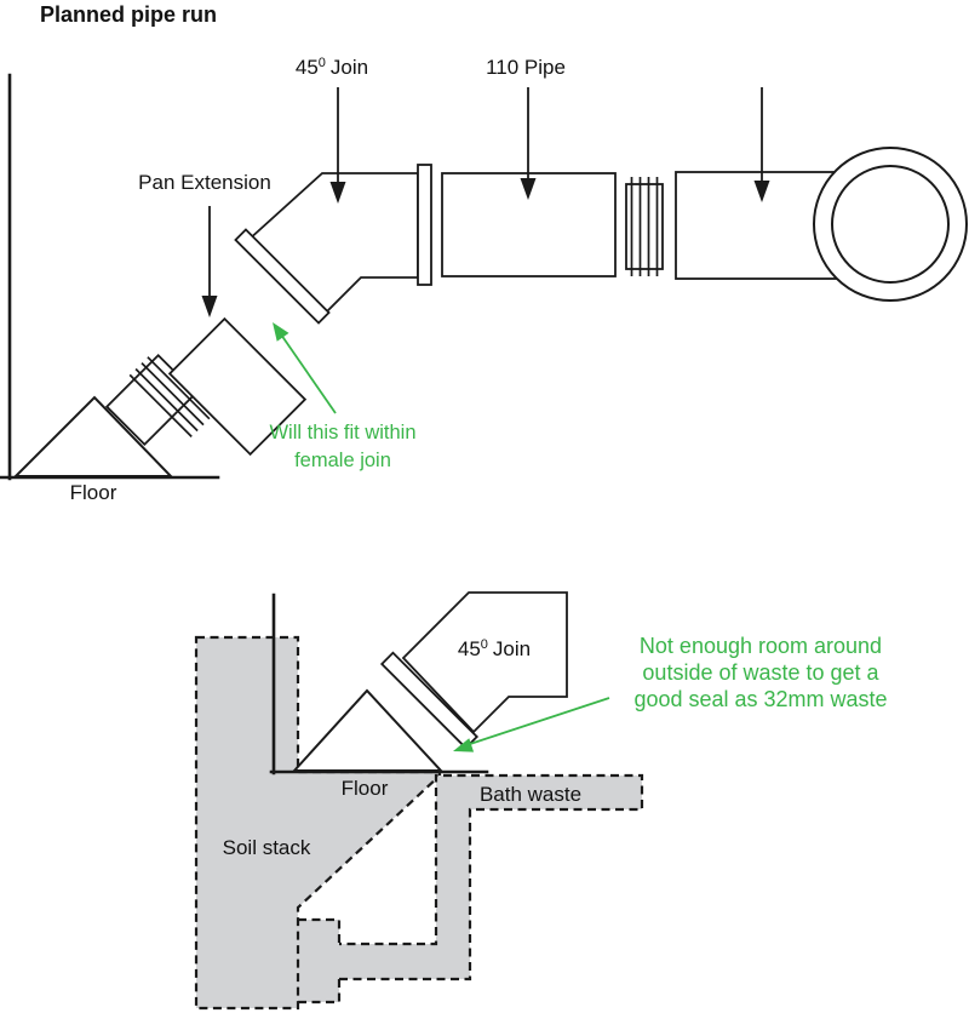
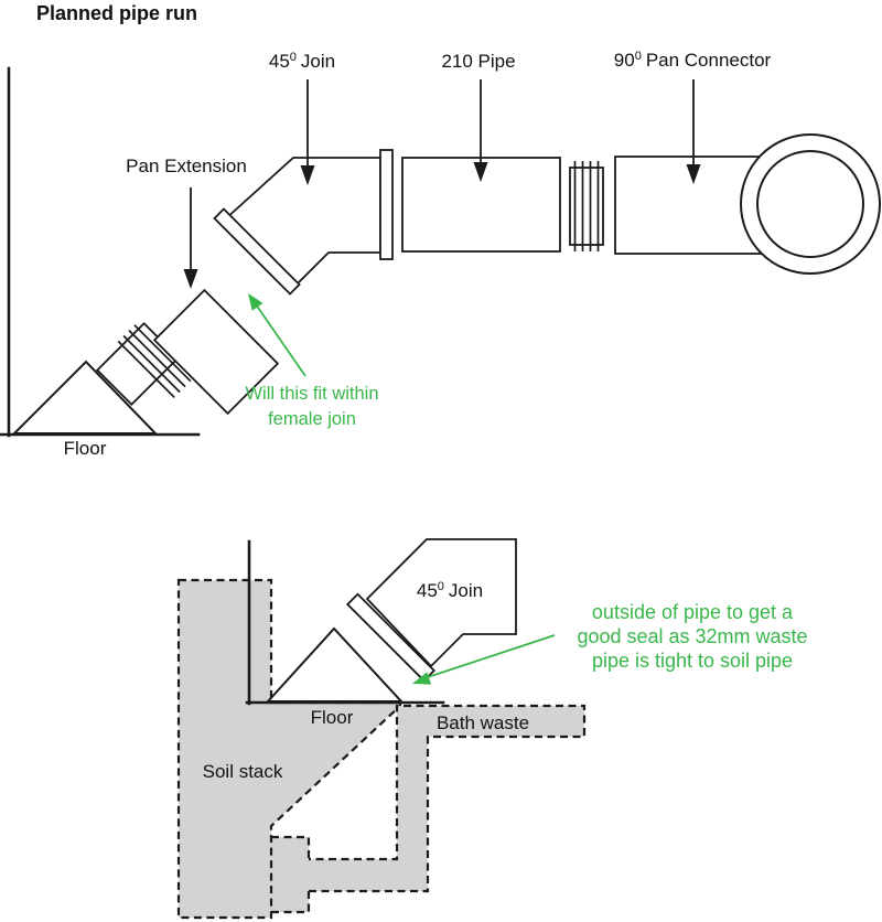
  Planned pipe run
  Floor
  450 Join
- 110 Pipe
+ 210 Pipe
+ 900 Pan Connector
  Pan Extension
  Will this fit within
  female join
  450 Join
  Floor
  Soil stack
  Bath waste
- Not enough room around
- outside of waste to get a
+ outside of pipe to get a
  good seal as 32mm waste
+ pipe is tight to soil pipe
